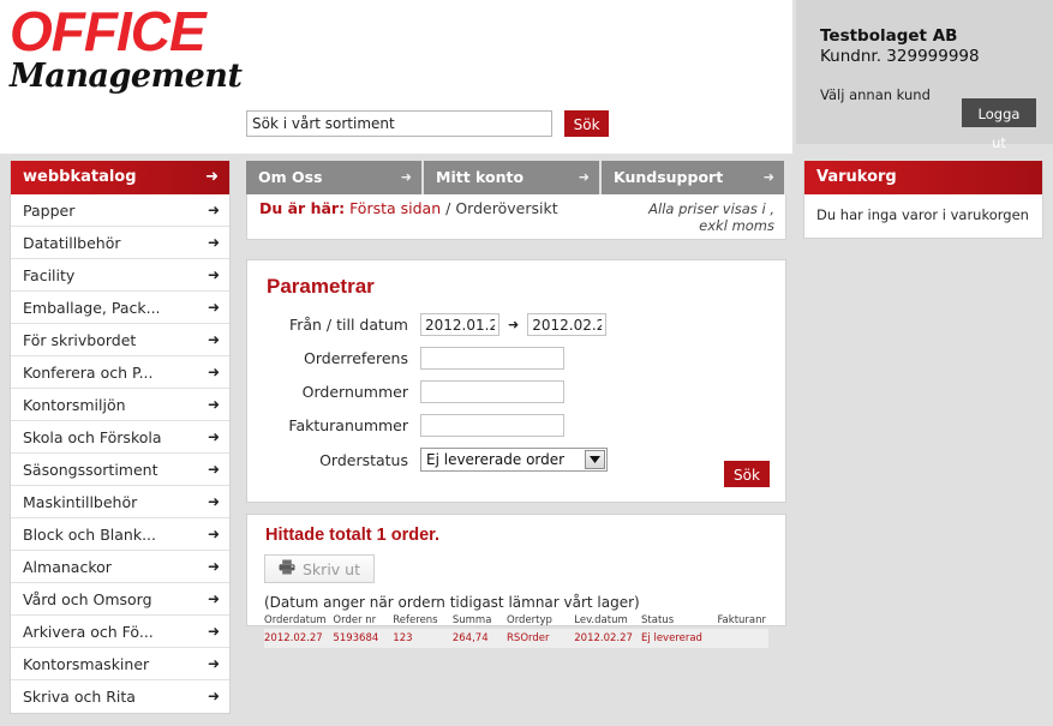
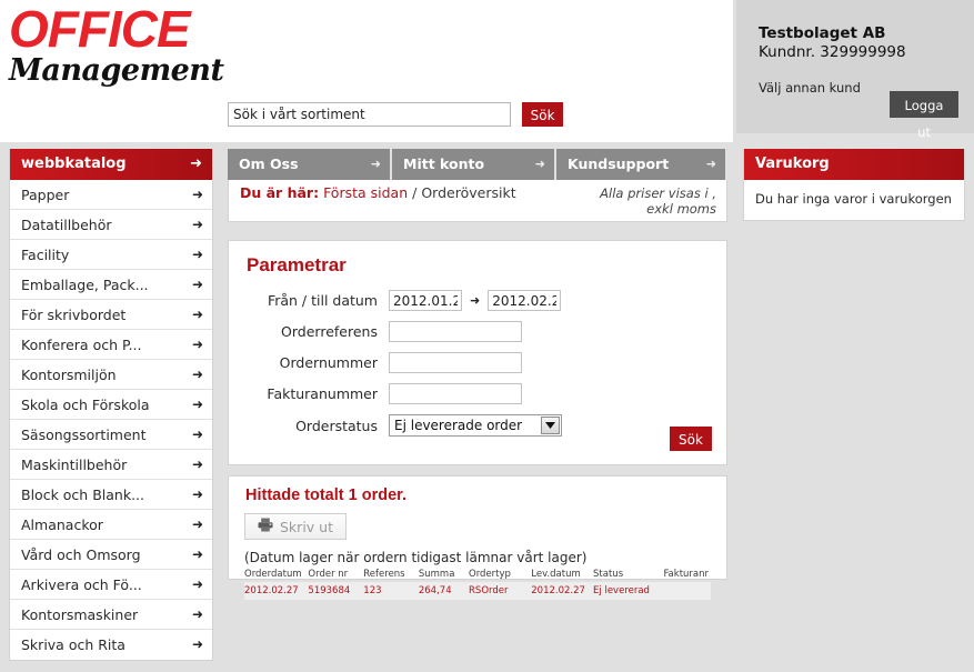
  OFFICE
  Management
  Sök i vårt sortiment Sök
  Testbolaget AB
  Kundnr. 329999998
  Välj annan kund
  Logga ut
  webbkatalog
  ➜
  Papper
  ➜
  Datatillbehör
  ➜
  Facility
  ➜
  Emballage, Pack...
  ➜
  För skrivbordet
  ➜
  Konferera och P...
  ➜
  Kontorsmiljön
  ➜
  Skola och Förskola
  ➜
  Säsongssortiment
  ➜
  Maskintillbehör
  ➜
  Block och Blank...
  ➜
  Almanackor
  ➜
  Vård och Omsorg
  ➜
  Arkivera och Fö...
  ➜
  Kontorsmaskiner
  ➜
  Skriva och Rita
  ➜
  Om Oss
  ➜
  Mitt konto
  ➜
  Kundsupport
  ➜
  Du är här: Första sidan / Orderöversikt
  Alla priser visas i ,
  exkl moms
  Parametrar
  Från / till datum
  2012.01.2
  ➜
  2012.02.2
  Orderreferens
  Ordernummer
  Fakturanummer
  Orderstatus
  Ej levererade order
  Sök
  Hittade totalt 1 order.
  Skriv ut
- (Datum anger när ordern tidigast lämnar vårt lager)
+ (Datum lager när ordern tidigast lämnar vårt lager)
  Orderdatum	Order nr	Referens	Summa	Ordertyp	Lev.datum	Status	Fakturanr
  2012.02.27	5193684	123	264,74	RSOrder	2012.02.27	Ej levererad
  Varukorg
  Du har inga varor i varukorgen
